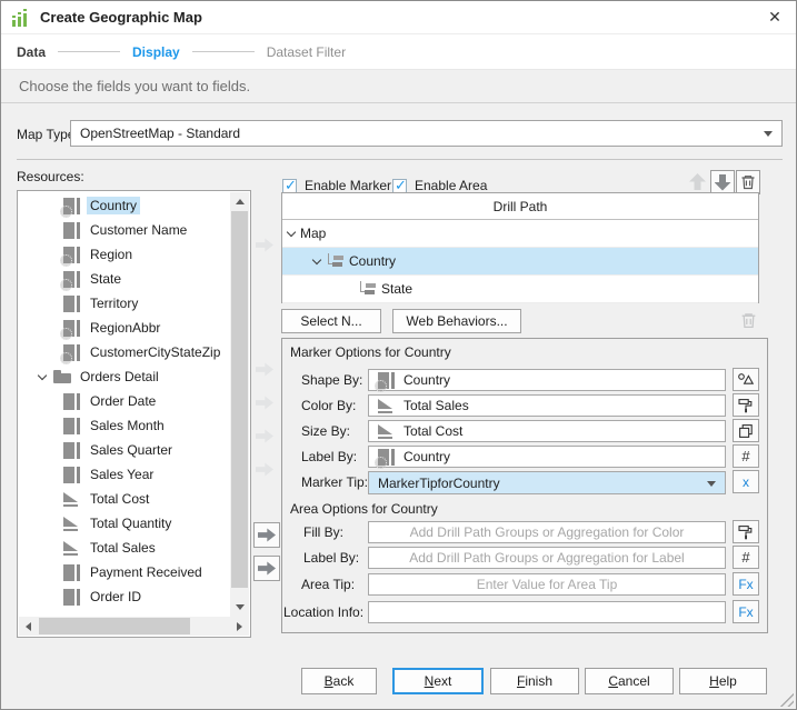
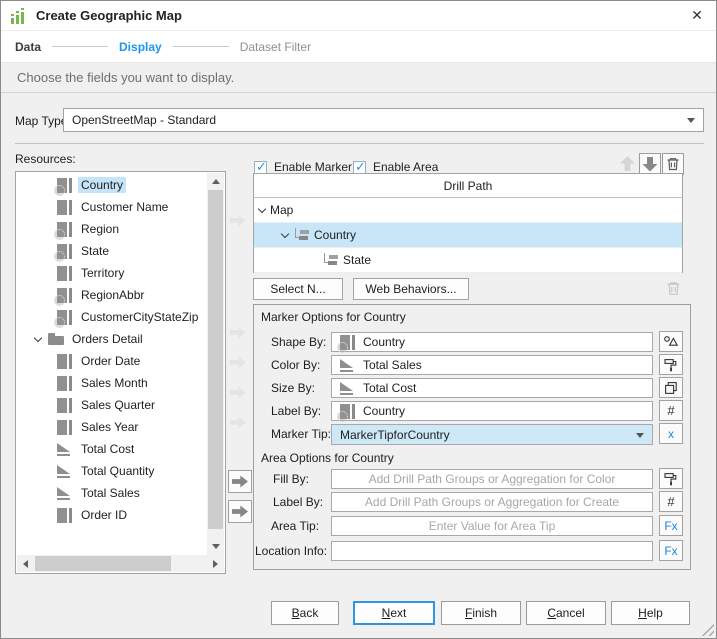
  Create Geographic Map
  ✕
  Data
  Display
  Dataset Filter
- Choose the fields you want to fields.
+ Choose the fields you want to display.
  Map Typ
  OpenStreetMap - Standard
  Resources:
  Country
  Customer Name
  Region
  State
  Territory
  RegionAbbr
  CustomerCityStateZip
  Orders Detail
  Order Date
  Sales Month
  Sales Quarter
  Sales Year
  Total Cost
  Total Quantity
  Total Sales
- Payment Received
  Order ID
  Enable Marker
  Enable Area
  Drill Path
  Map
  Country
  State
  Select N...
  Web Behaviors...
  Marker Options for Country
  Shape By:
  Country
  Color By:
  Total Sales
  Size By:
  Total Cost
  Label By:
  Country
  #
  Marker Tip:
  MarkerTipforCountry
  x
  Area Options for Country
  Fill By:
  Add Drill Path Groups or Aggregation for Color
  Label By:
- Add Drill Path Groups or Aggregation for Label
+ Add Drill Path Groups or Aggregation for Create
  #
  Area Tip:
  Enter Value for Area Tip
  Fx
  Location Info:
  Fx
  Back
  Next
  Finish
  Cancel
  Help
